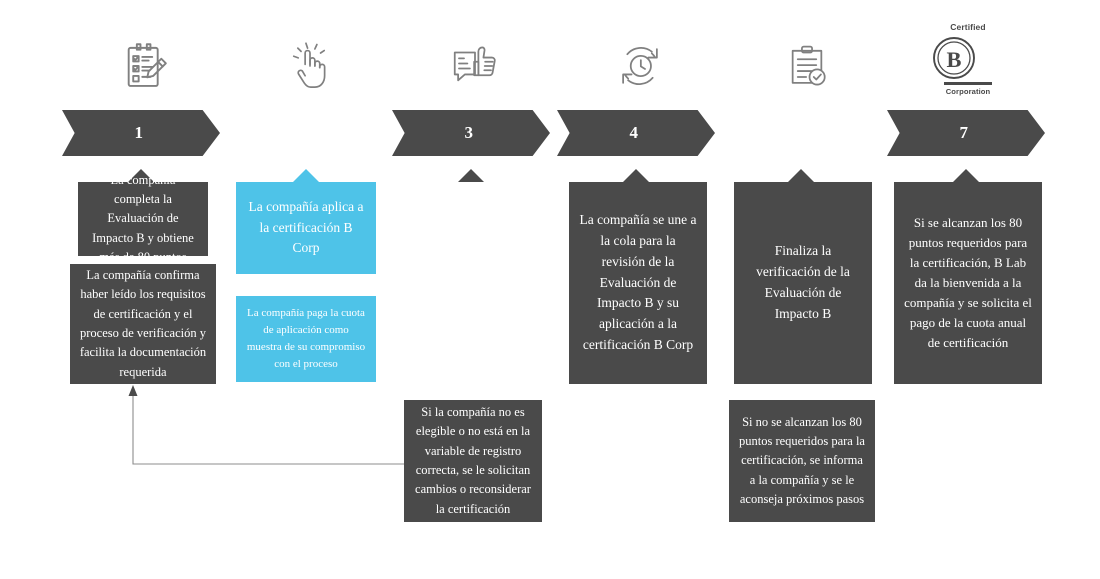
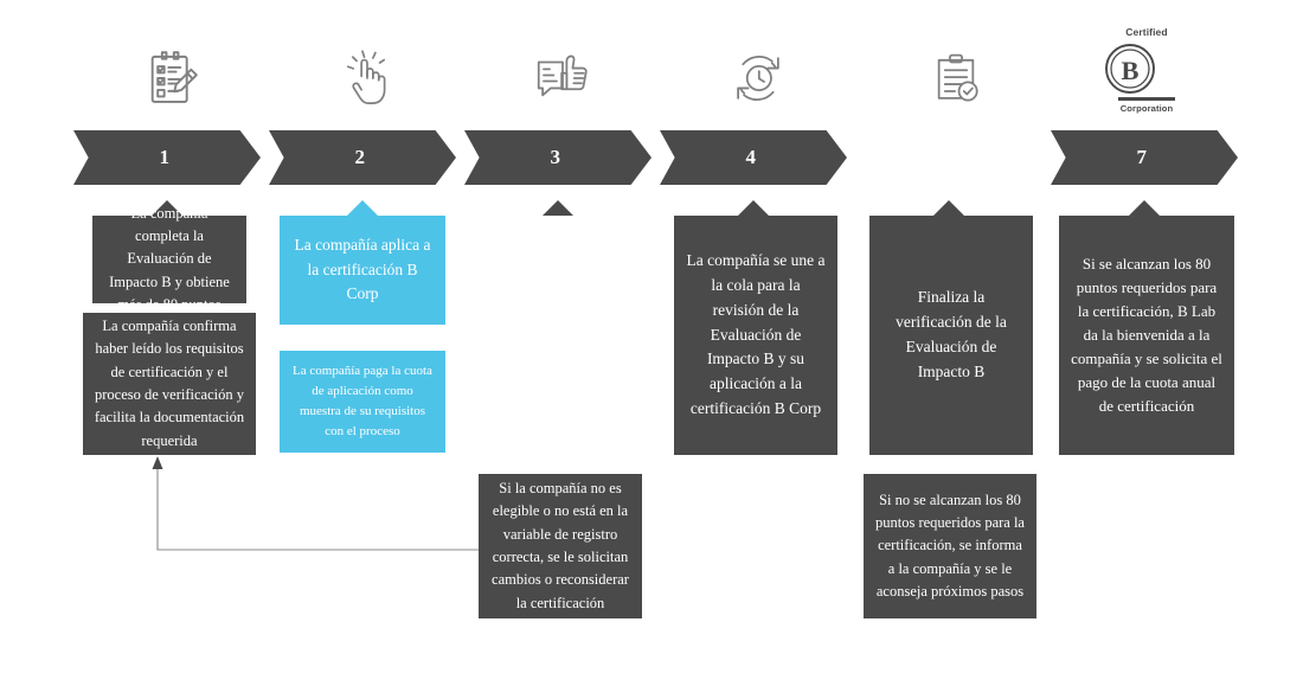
  Certified
  B
  Corporation
  1
+ 2
  3
  4
  7
  La compañía completa la Evaluación de Impacto B y obtiene más de 80 puntos
  La compañía confirma haber leído los requisitos de certificación y el proceso de verificación y facilita la documentación requerida
  La compañía aplica a la certificación B Corp
- La compañía paga la cuota de aplicación como muestra de su compromiso con el proceso
+ La compañía paga la cuota de aplicación como muestra de su requisitos con el proceso
  Si la compañía no es elegible o no está en la variable de registro correcta, se le solicitan cambios o reconsiderar la certificación
  La compañía se une a la cola para la revisión de la Evaluación de Impacto B y su aplicación a la certificación B Corp
  Finaliza la verificación de la Evaluación de Impacto B
  Si no se alcanzan los 80 puntos requeridos para la certificación, se informa a la compañía y se le aconseja próximos pasos
  Si se alcanzan los 80 puntos requeridos para la certificación, B Lab da la bienvenida a la compañía y se solicita el pago de la cuota anual de certificación
